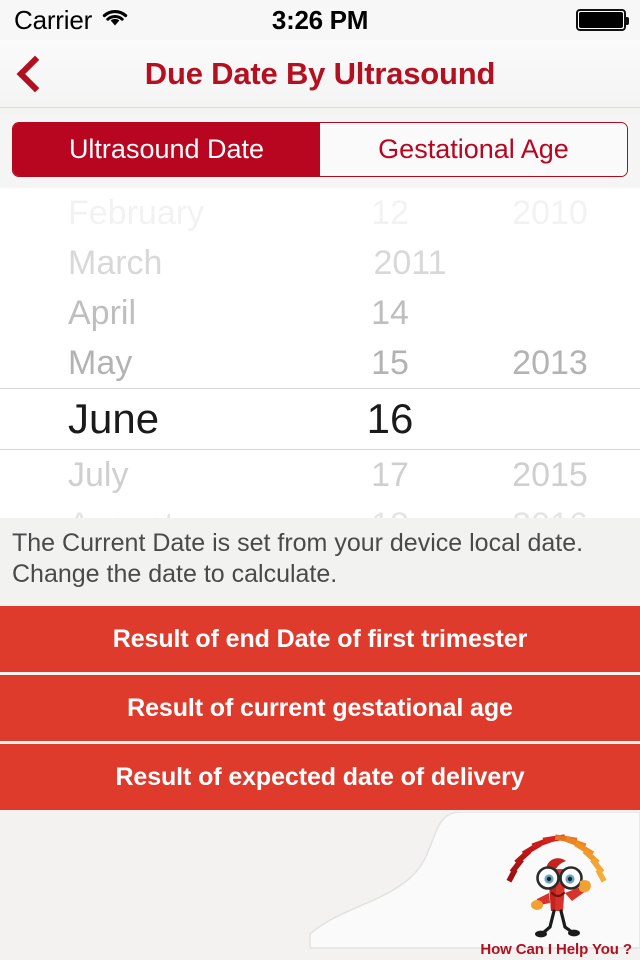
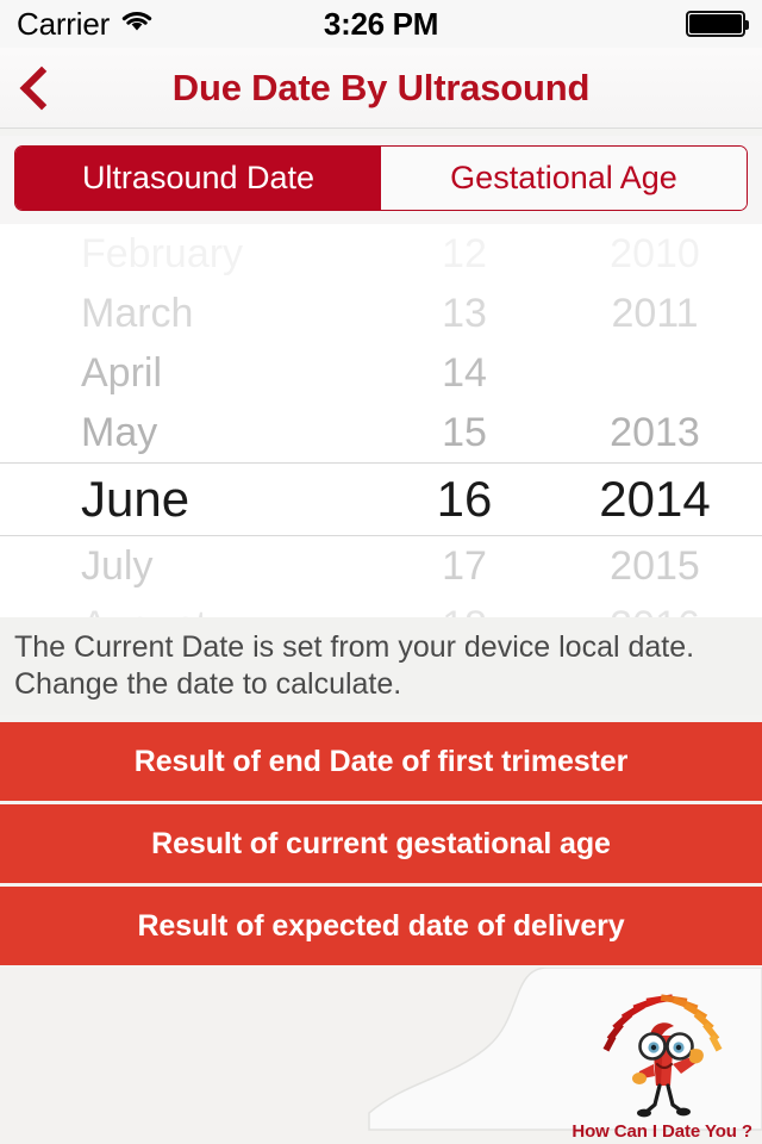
  Carrier
  3:26 PM
  Due Date By Ultrasound
  Ultrasound Date
  Gestational Age
  March
+ 13
  2011
  April
  14
  May
  15
  2013
  June
  16
+ 2014
  July
  17
  2015
  The Current Date is set from your device local date. Change the date to calculate.
  Result of end Date of first trimester
  Result of current gestational age
  Result of expected date of delivery
- How Can I Help You ?
+ How Can I Date You ?
